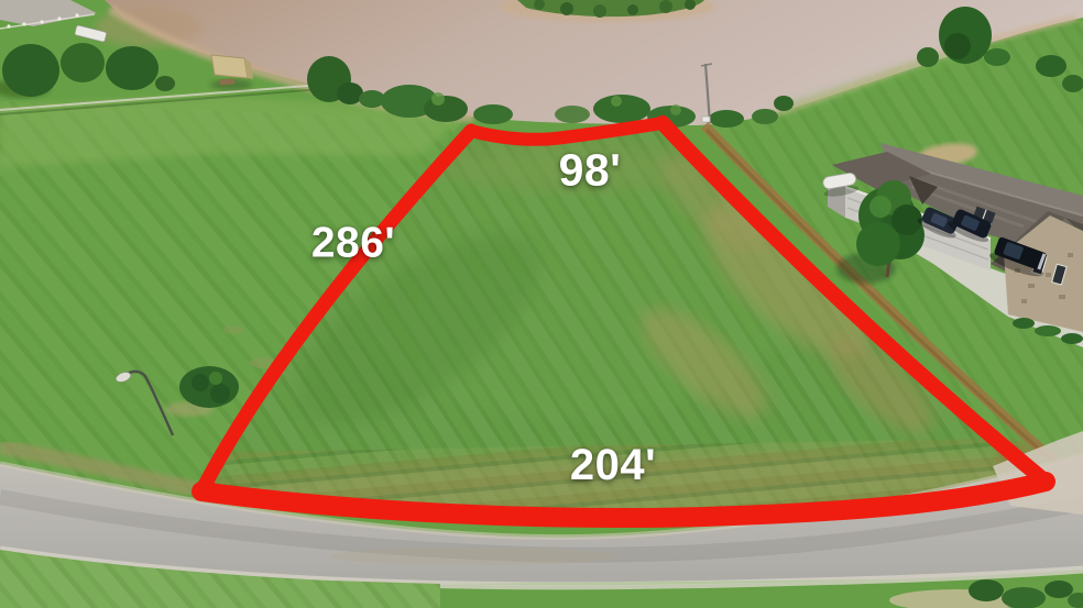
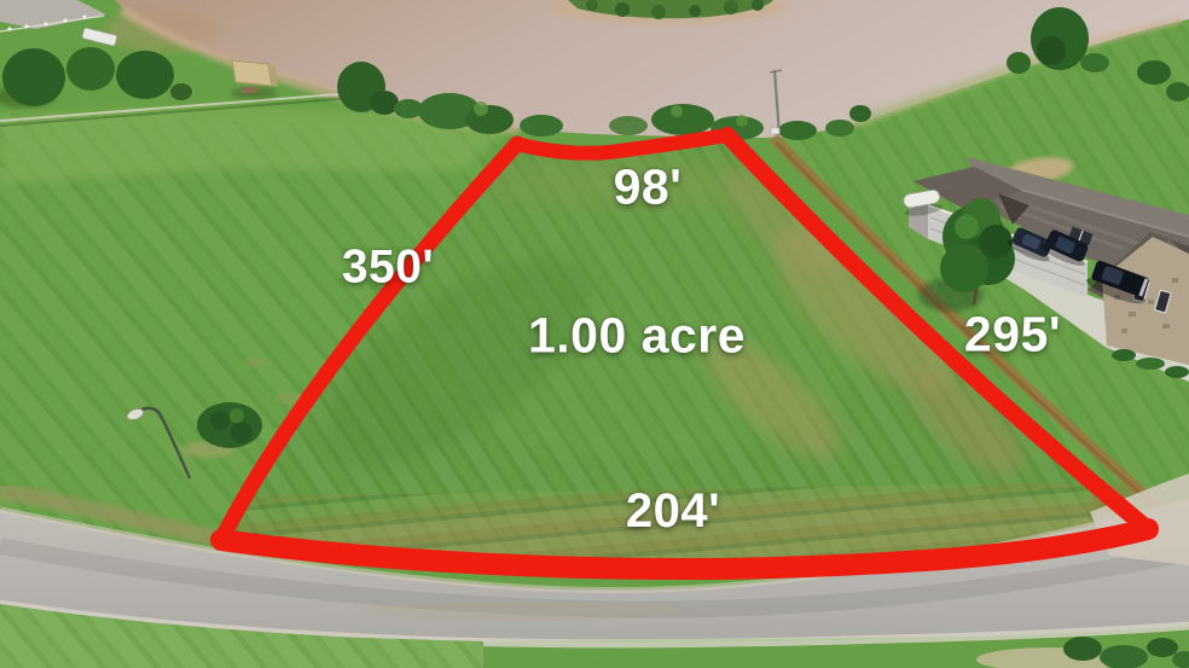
  98'
- 286'
+ 350'
+ 1.00 acre
+ 295'
  204'
